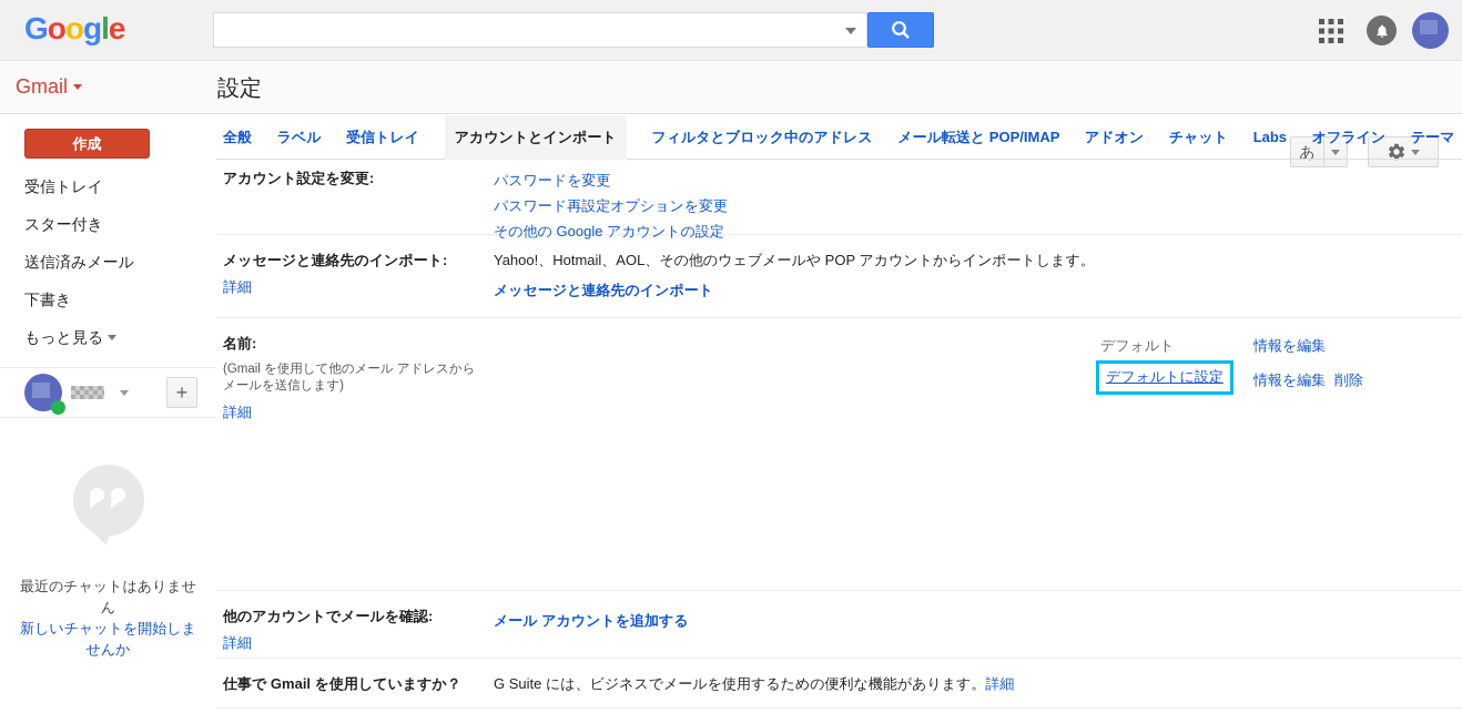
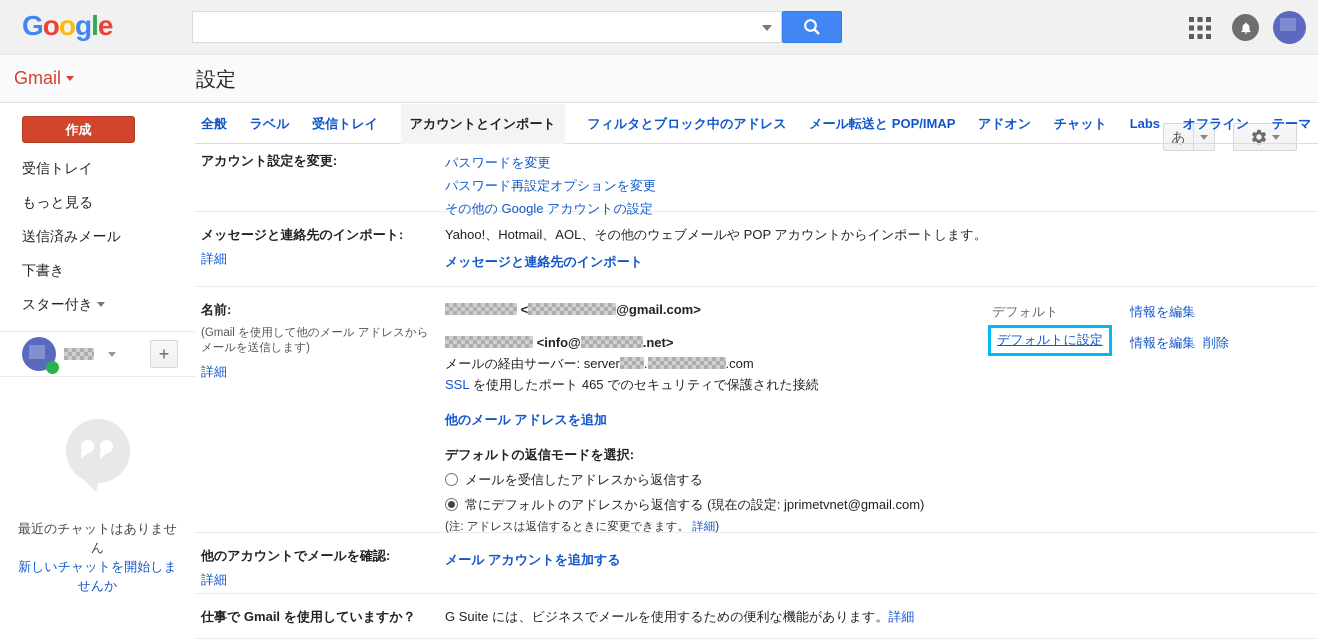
  Google
  Gmail
  設定
  あ
  作成
  受信トレイ
- スター付き
+ もっと見る
  送信済みメール
  下書き
- もっと見る
+ スター付き
  +
  最近のチャットはありません
  新しいチャットを開始しませんか
  全般 ラベル 受信トレイ アカウントとインポート フィルタとブロック中のアドレス メール転送と POP/IMAP アドオン チャット Labs オフライン テーマ
  アカウント設定を変更:
  パスワードを変更
  パスワード再設定オプションを変更
  その他の Google アカウントの設定
  メッセージと連絡先のインポート:
  詳細
  Yahoo!、Hotmail、AOL、その他のウェブメールや POP アカウントからインポートします。
  メッセージと連絡先のインポート
  名前:
  (Gmail を使用して他のメール アドレスからメールを送信します)
  詳細
+ < @gmail.com>
+ <info@ .net>
+ メールの経由サーバー: server . .com
+ SSL を使用したポート 465 でのセキュリティで保護された接続
+ 他のメール アドレスを追加
+ デフォルトの返信モードを選択:
+ メールを受信したアドレスから返信する
+ 常にデフォルトのアドレスから返信する (現在の設定: jprimetvnet@gmail.com)
+ (注: アドレスは返信するときに変更できます。 詳細)
  デフォルト
  情報を編集
  デフォルトに設定
  情報を編集
  削除
  他のアカウントでメールを確認:
  詳細
  メール アカウントを追加する
  仕事で Gmail を使用していますか？
  G Suite には、ビジネスでメールを使用するための便利な機能があります。詳細
